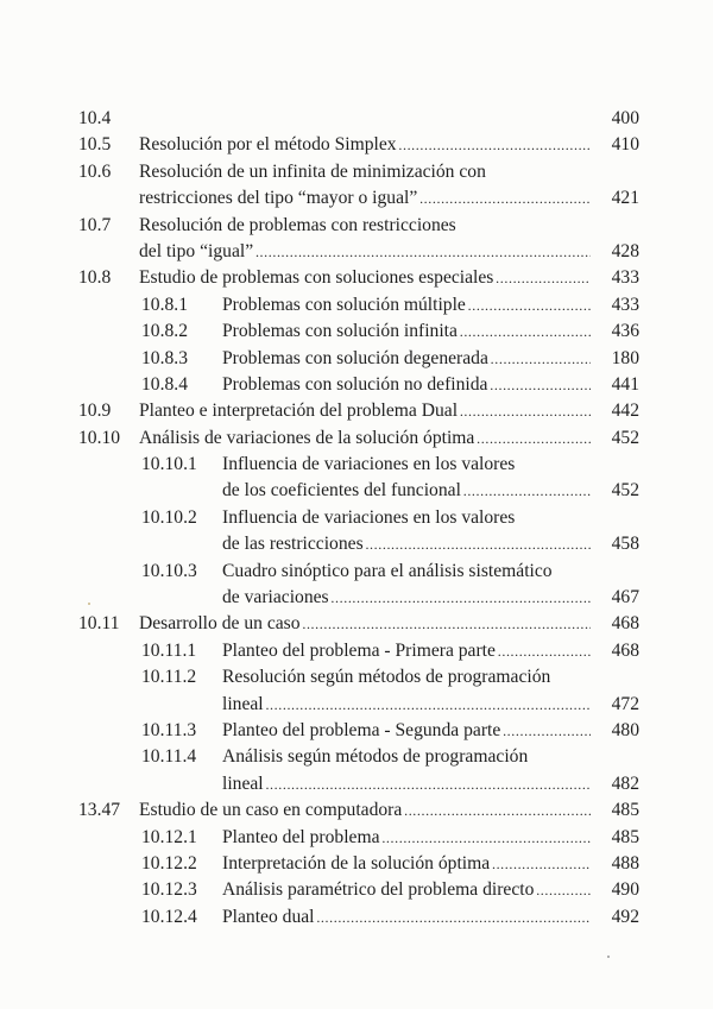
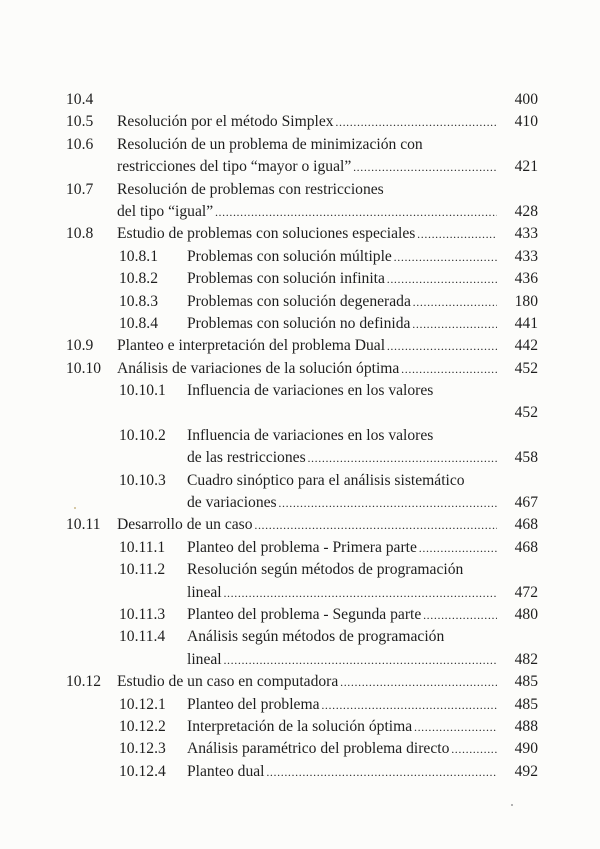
  10.4
  400
  10.5
  Resolución por el método Simplex
  410
  10.6
- Resolución de un infinita de minimización con
+ Resolución de un problema de minimización con
  restricciones del tipo “mayor o igual”
  421
  10.7
  Resolución de problemas con restricciones
  del tipo “igual”
  428
  10.8
  Estudio de problemas con soluciones especiales
  433
  10.8.1
  Problemas con solución múltiple
  433
  10.8.2
  Problemas con solución infinita
  436
  10.8.3
  Problemas con solución degenerada
  180
  10.8.4
  Problemas con solución no definida
  441
  10.9
  Planteo e interpretación del problema Dual
  442
  10.10
  Análisis de variaciones de la solución óptima
  452
  10.10.1
  Influencia de variaciones en los valores
- de los coeficientes del funcional
  452
  10.10.2
  Influencia de variaciones en los valores
  de las restricciones
  458
  10.10.3
  Cuadro sinóptico para el análisis sistemático
  de variaciones
  467
  10.11
  Desarrollo de un caso
  468
  10.11.1
  Planteo del problema - Primera parte
  468
  10.11.2
  Resolución según métodos de programación
  lineal
  472
  10.11.3
  Planteo del problema - Segunda parte
  480
  10.11.4
  Análisis según métodos de programación
  lineal
  482
- 13.47
+ 10.12
  Estudio de un caso en computadora
  485
  10.12.1
  Planteo del problema
  485
  10.12.2
  Interpretación de la solución óptima
  488
  10.12.3
  Análisis paramétrico del problema directo
  490
  10.12.4
  Planteo dual
  492
